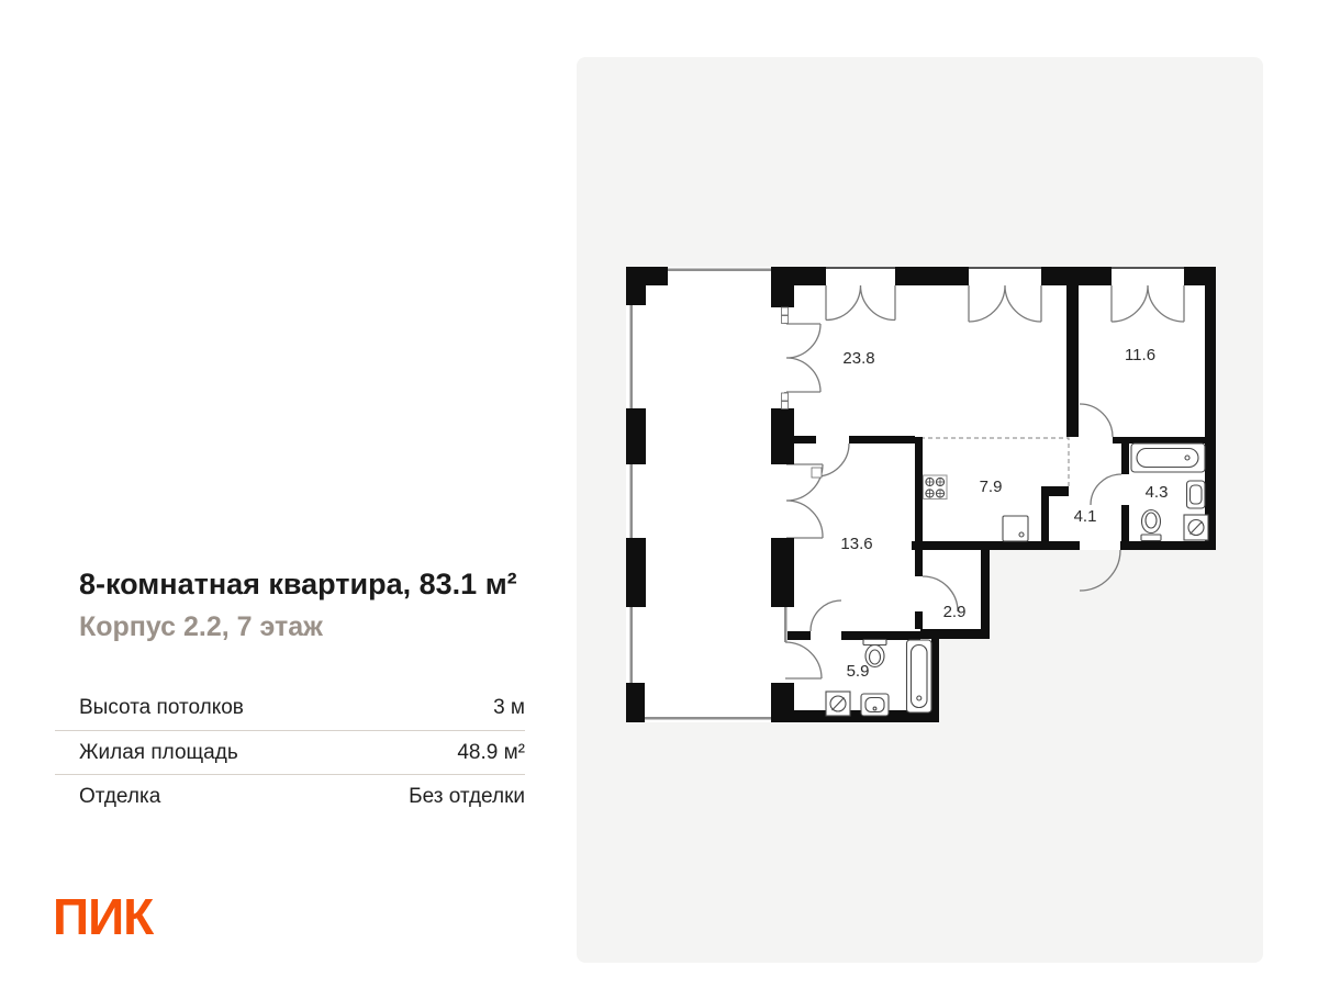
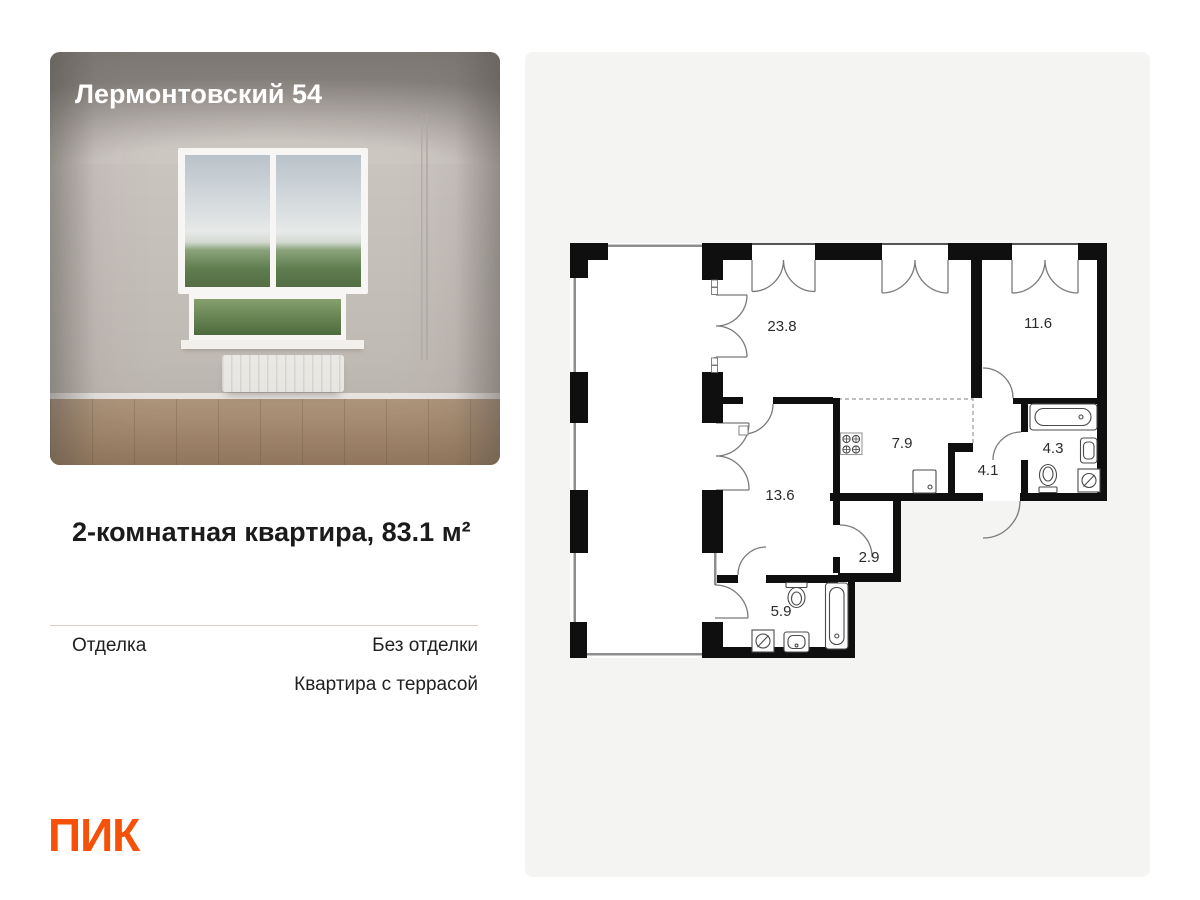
+ Лермонтовский 54
- 8-комнатная квартира, 83.1 м²
+ 2-комнатная квартира, 83.1 м²
- Корпус 2.2, 7 этаж
- Высота потолков
- 3 м
- Жилая площадь
- 48.9 м²
  Отделка
  Без отделки
+ Квартира с террасой
  ПИК
  23.8
  11.6
  7.9
  4.1
  4.3
  13.6
  2.9
  5.9
